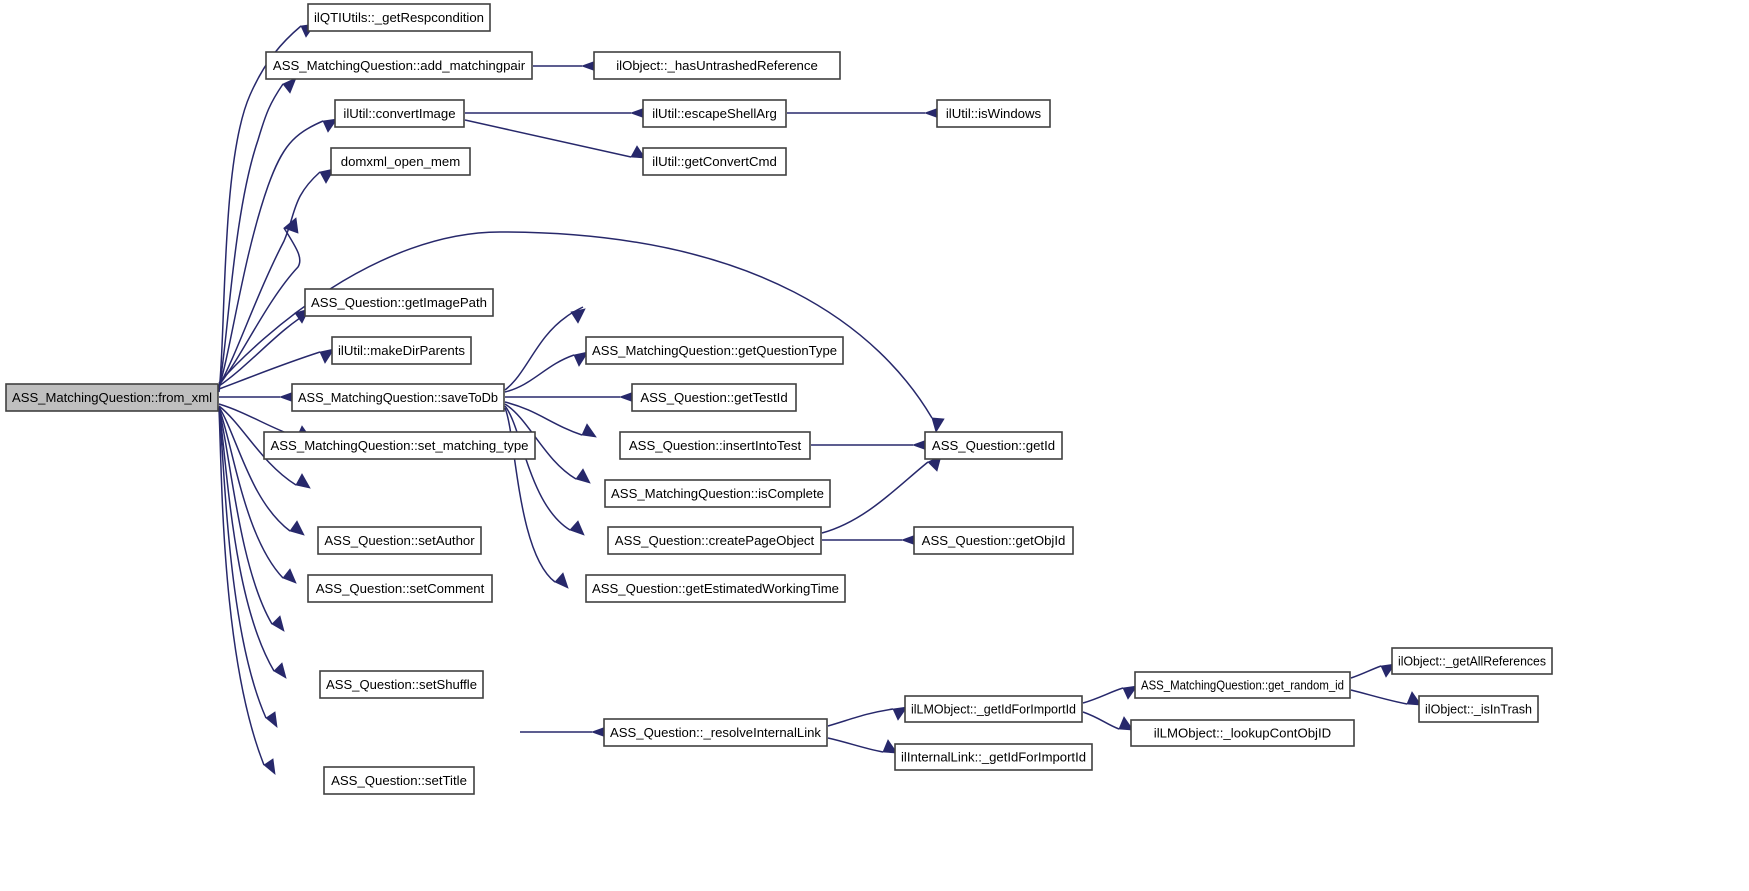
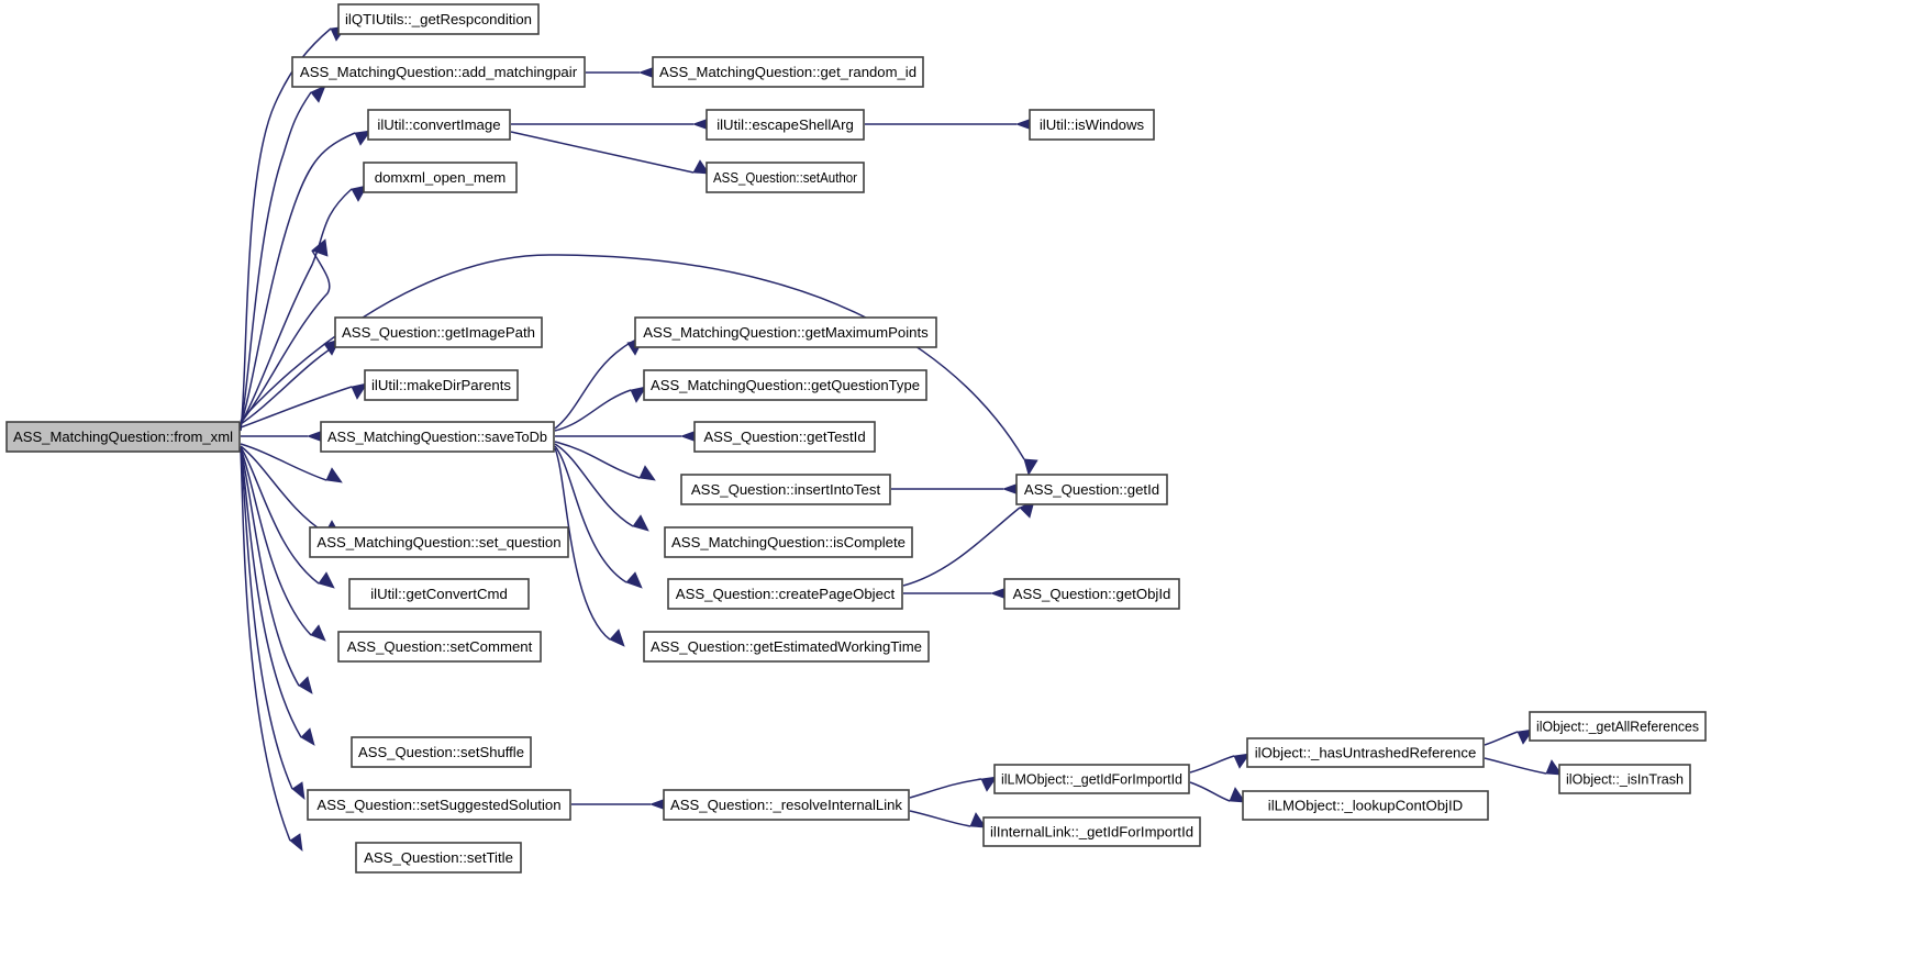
  ASS_MatchingQuestion::from_xml
  ilQTIUtils::_getRespcondition
  ASS_MatchingQuestion::add_matchingpair
- ilObject::_hasUntrashedReference
+ ASS_MatchingQuestion::get_random_id
  ilUtil::convertImage
  ilUtil::escapeShellArg
  ilUtil::isWindows
- ilUtil::getConvertCmd
+ ASS_Question::setAuthor
  domxml_open_mem
+ ASS_MatchingQuestion::getMaximumPoints
  ASS_Question::getImagePath
  ASS_MatchingQuestion::getQuestionType
  ilUtil::makeDirParents
  ASS_MatchingQuestion::saveToDb
  ASS_Question::getTestId
  ASS_Question::getId
  ASS_Question::insertIntoTest
- ASS_MatchingQuestion::set_matching_type
  ASS_MatchingQuestion::isComplete
+ ASS_MatchingQuestion::set_question
  ASS_Question::createPageObject
  ASS_Question::getObjId
- ASS_Question::setAuthor
+ ilUtil::getConvertCmd
  ASS_Question::getEstimatedWorkingTime
  ASS_Question::setComment
  ilObject::_getAllReferences
- ASS_MatchingQuestion::get_random_id
+ ilObject::_hasUntrashedReference
  ASS_Question::setShuffle
  ilLMObject::_getIdForImportId
  ilObject::_isInTrash
+ ASS_Question::setSuggestedSolution
  ASS_Question::_resolveInternalLink
  ilLMObject::_lookupContObjID
  ilInternalLink::_getIdForImportId
  ASS_Question::setTitle
